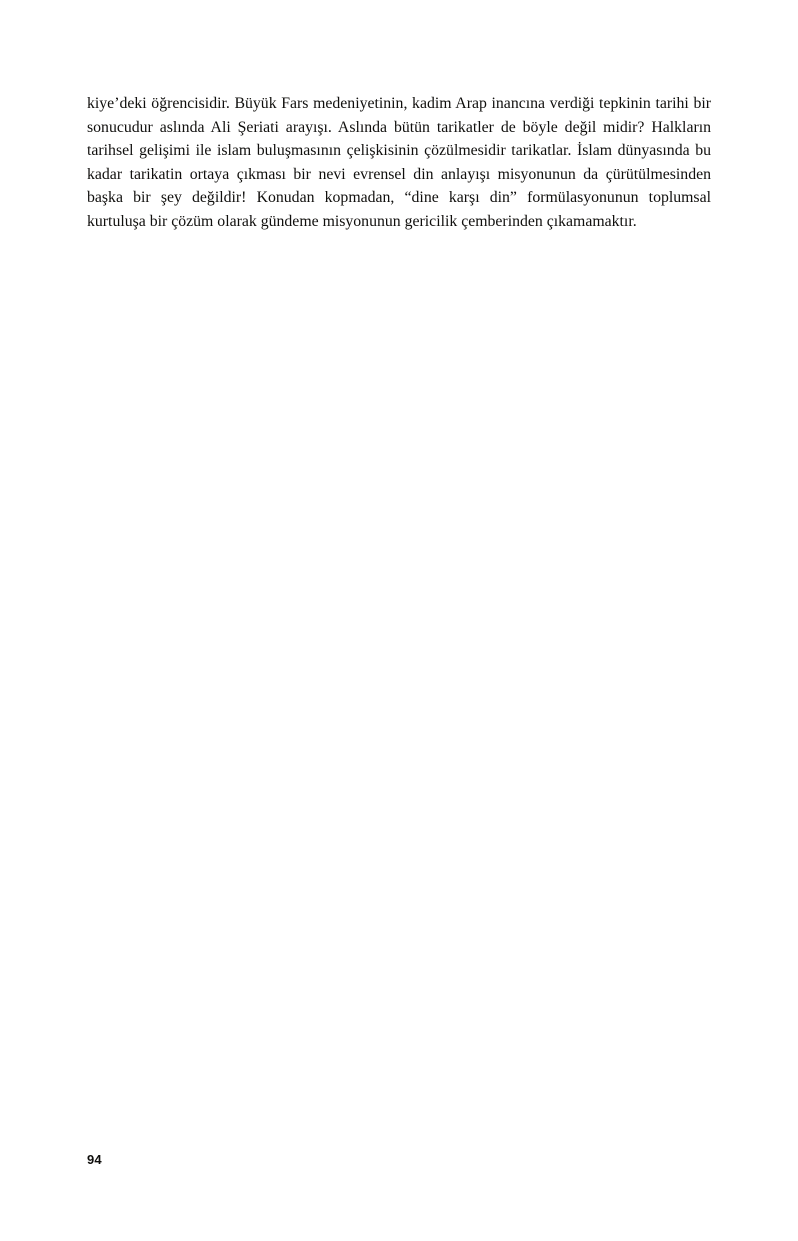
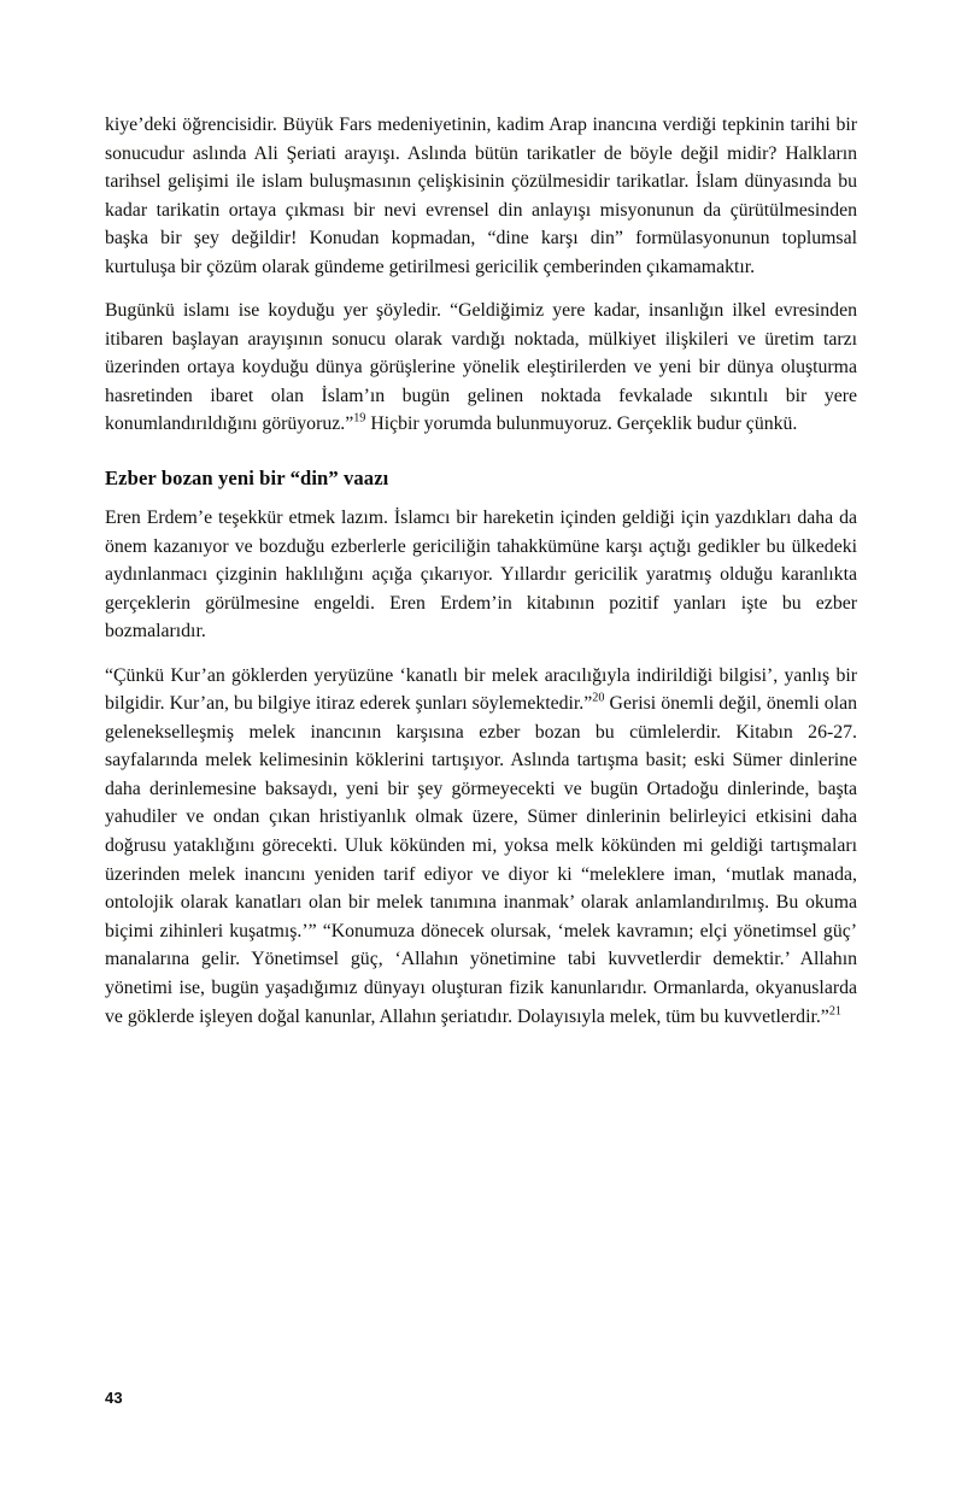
- kiye’deki öğrencisidir. Büyük Fars medeniyetinin, kadim Arap inancına verdiği tepkinin tarihi bir sonucudur aslında Ali Şeriati arayışı. Aslında bütün tarikatler de böyle değil midir? Halkların tarihsel gelişimi ile islam buluşmasının çelişkisinin çözülmesidir tarikatlar. İslam dünyasında bu kadar tarikatin ortaya çıkması bir nevi evrensel din anlayışı misyonunun da çürütülmesinden başka bir şey değildir! Konudan kopmadan, “dine karşı din” formülasyonunun toplumsal kurtuluşa bir çözüm olarak gündeme misyonunun gericilik çemberinden çıkamamaktır.
+ kiye’deki öğrencisidir. Büyük Fars medeniyetinin, kadim Arap inancına verdiği tepkinin tarihi bir sonucudur aslında Ali Şeriati arayışı. Aslında bütün tarikatler de böyle değil midir? Halkların tarihsel gelişimi ile islam buluşmasının çelişkisinin çözülmesidir tarikatlar. İslam dünyasında bu kadar tarikatin ortaya çıkması bir nevi evrensel din anlayışı misyonunun da çürütülmesinden başka bir şey değildir! Konudan kopmadan, “dine karşı din” formülasyonunun toplumsal kurtuluşa bir çözüm olarak gündeme getirilmesi gericilik çemberinden çıkamamaktır.
+ Bugünkü islamı ise koyduğu yer şöyledir. “Geldiğimiz yere kadar, insanlığın ilkel evresinden itibaren başlayan arayışının sonucu olarak vardığı noktada, mülkiyet ilişkileri ve üretim tarzı üzerinden ortaya koyduğu dünya görüşlerine yönelik eleştirilerden ve yeni bir dünya oluşturma hasretinden ibaret olan İslam’ın bugün gelinen noktada fevkalade sıkıntılı bir yere konumlandırıldığını görüyoruz.”19 Hiçbir yorumda bulunmuyoruz. Gerçeklik budur çünkü.
+ Ezber bozan yeni bir “din” vaazı
+ Eren Erdem’e teşekkür etmek lazım. İslamcı bir hareketin içinden geldiği için yazdıkları daha da önem kazanıyor ve bozduğu ezberlerle gericiliğin tahakkümüne karşı açtığı gedikler bu ülkedeki aydınlanmacı çizginin haklılığını açığa çıkarıyor. Yıllardır gericilik yaratmış olduğu karanlıkta gerçeklerin görülmesine engeldi. Eren Erdem’in kitabının pozitif yanları işte bu ezber bozmalarıdır.
+ “Çünkü Kur’an göklerden yeryüzüne ‘kanatlı bir melek aracılığıyla indirildiği bilgisi’, yanlış bir bilgidir. Kur’an, bu bilgiye itiraz ederek şunları söylemektedir.”20 Gerisi önemli değil, önemli olan gelenekselleşmiş melek inancının karşısına ezber bozan bu cümlelerdir. Kitabın 26-27. sayfalarında melek kelimesinin köklerini tartışıyor. Aslında tartışma basit; eski Sümer dinlerine daha derinlemesine baksaydı, yeni bir şey görmeyecekti ve bugün Ortadoğu dinlerinde, başta yahudiler ve ondan çıkan hristiyanlık olmak üzere, Sümer dinlerinin belirleyici etkisini daha doğrusu yataklığını görecekti. Uluk kökünden mi, yoksa melk kökünden mi geldiği tartışmaları üzerinden melek inancını yeniden tarif ediyor ve diyor ki “meleklere iman, ‘mutlak manada, ontolojik olarak kanatları olan bir melek tanımına inanmak’ olarak anlamlandırılmış. Bu okuma biçimi zihinleri kuşatmış.’” “Konumuza dönecek olursak, ‘melek kavramın; elçi yönetimsel güç’ manalarına gelir. Yönetimsel güç, ‘Allahın yönetimine tabi kuvvetlerdir demektir.’ Allahın yönetimi ise, bugün yaşadığımız dünyayı oluşturan fizik kanunlarıdır. Ormanlarda, okyanuslarda ve göklerde işleyen doğal kanunlar, Allahın şeriatıdır. Dolayısıyla melek, tüm bu kuvvetlerdir.”21
- 94
+ 43
